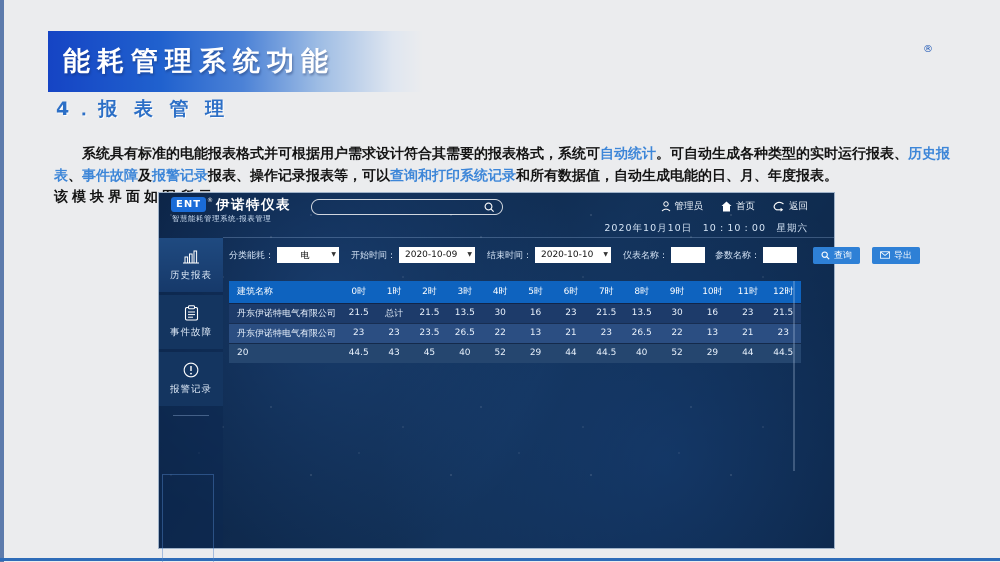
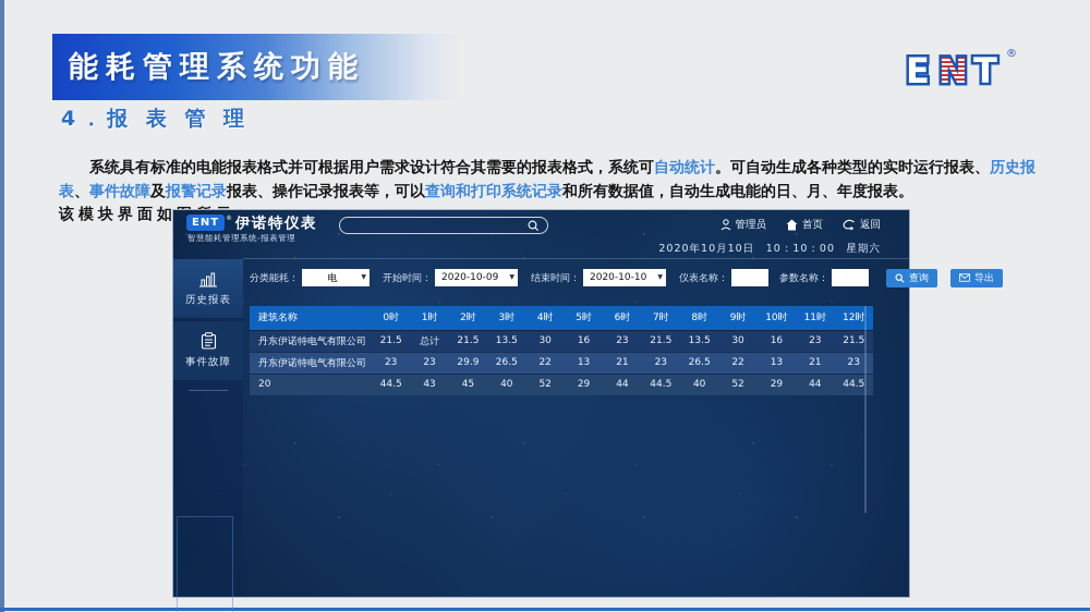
  能耗管理系统功能
+ E
+ N
+ T
  ®
  4．报 表 管 理
  系统具有标准的电能报表格式并可根据用户需求设计符合其需要的报表格式，系统可自动统计。可自动生成各种类型的实时运行报表、历史报表、事件故障及报警记录报表、操作记录报表等，可以查询和打印系统记录和所有数据值，自动生成电能的日、月、年度报表。
  ENT
  伊诺特仪表
  智慧能耗管理系统-报表管理
  管理员
  首页
  返回
  2020年10月10日 10：10：00 星期六
  历史报表
  事件故障
- 报警记录
  分类能耗：
  电
  开始时间：
  2020-10-09
  结束时间：
  2020-10-10
  仪表名称：
  参数名称：
  查询
  导出
  建筑名称	0时	1时	2时	3时	4时	5时	6时	7时	8时	9时	10时	11时	12时
  丹东伊诺特电气有限公司	21.5	总计	21.5	13.5	30	16	23	21.5	13.5	30	16	23	21.5
- 丹东伊诺特电气有限公司	23	23	23.5	26.5	22	13	21	23	26.5	22	13	21	23
+ 丹东伊诺特电气有限公司	23	23	29.9	26.5	22	13	21	23	26.5	22	13	21	23
  20	44.5	43	45	40	52	29	44	44.5	40	52	29	44	44.5
